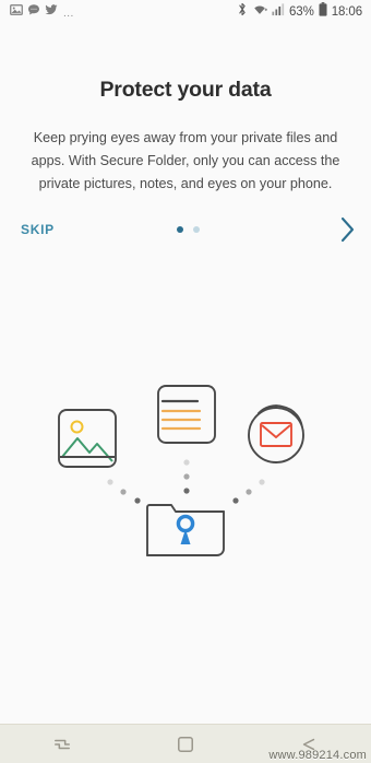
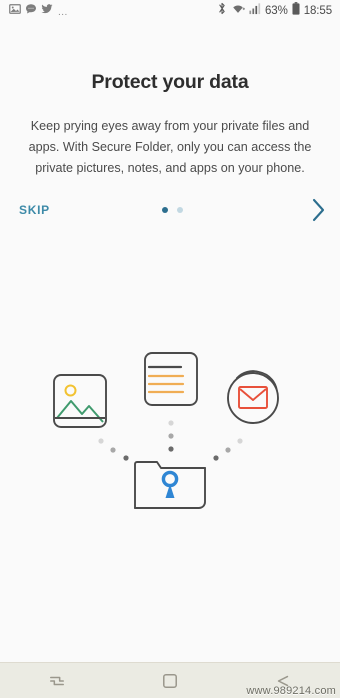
  ...
  63%
- 18:06
+ 18:55
  Protect your data
- Keep prying eyes away from your private files and apps. With Secure Folder, only you can access the private pictures, notes, and eyes on your phone.
+ Keep prying eyes away from your private files and apps. With Secure Folder, only you can access the private pictures, notes, and apps on your phone.
  SKIP
  www.989214.com
